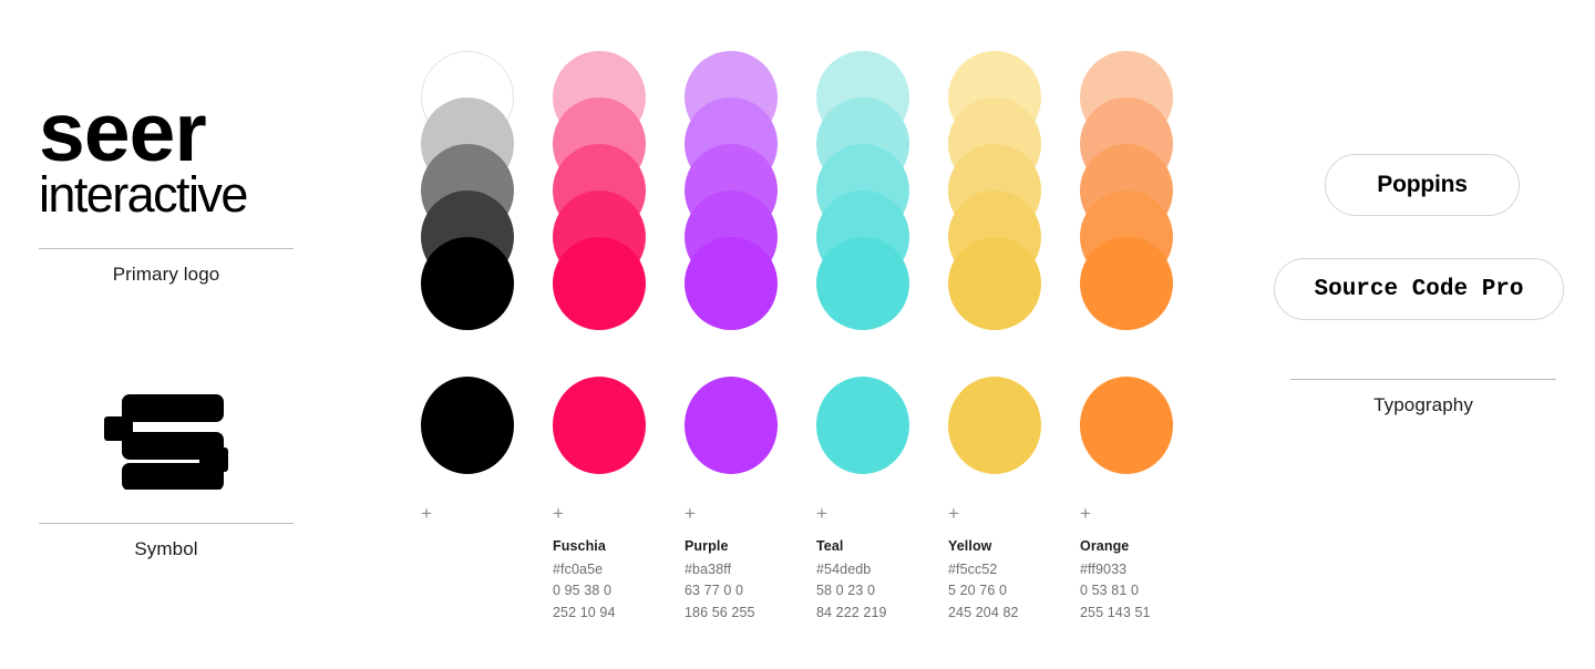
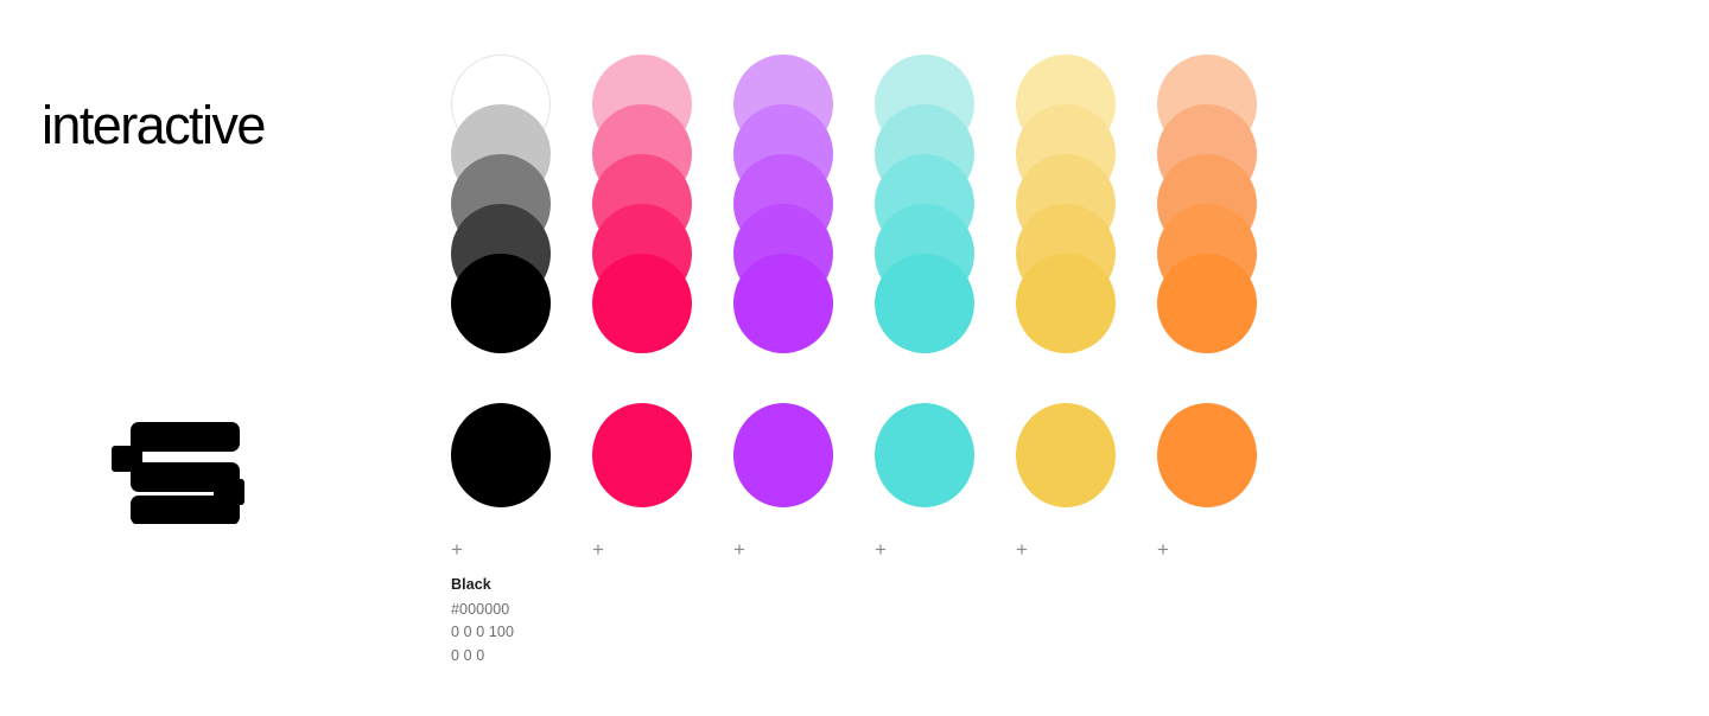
- seer
  interactive
- Primary logo
- Symbol
  +
+ Black
+ #000000
+ 0 0 0 100
+ 0 0 0
  +
- Fuschia
- #fc0a5e
- 0 95 38 0
- 252 10 94
  +
- Purple
- #ba38ff
- 63 77 0 0
- 186 56 255
  +
- Teal
- #54dedb
- 58 0 23 0
- 84 222 219
  +
- Yellow
- #f5cc52
- 5 20 76 0
- 245 204 82
  +
- Orange
- #ff9033
- 0 53 81 0
- 255 143 51
- Poppins
- Source Code Pro
- Typography
